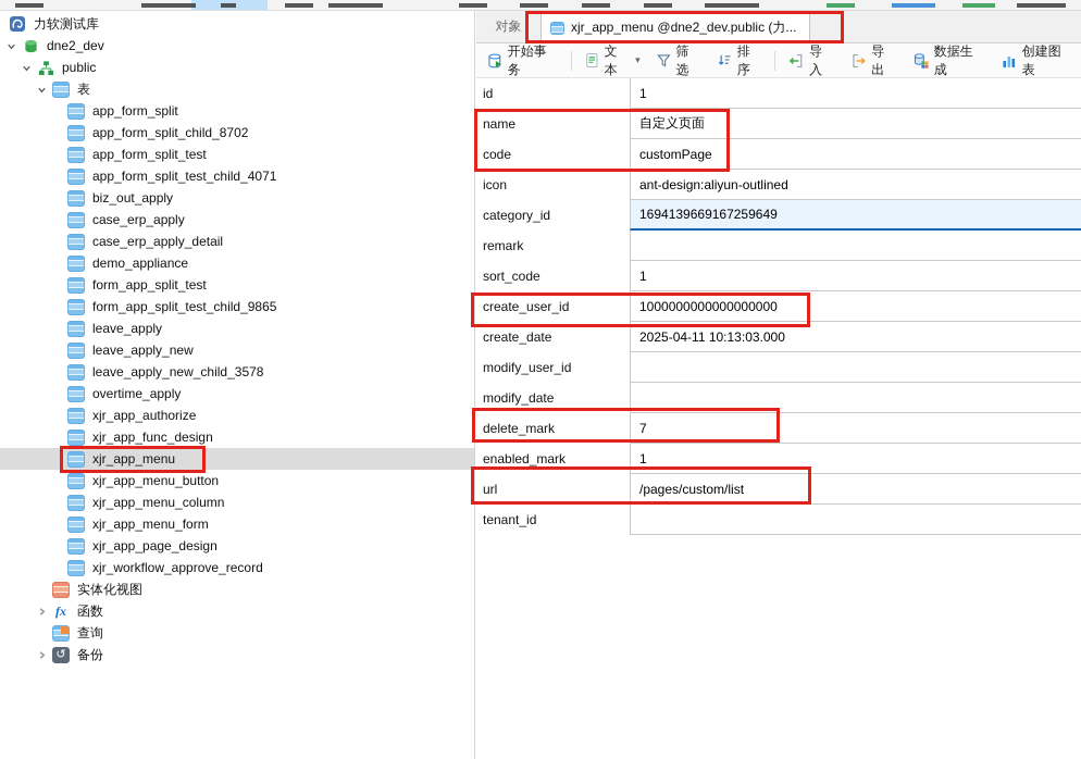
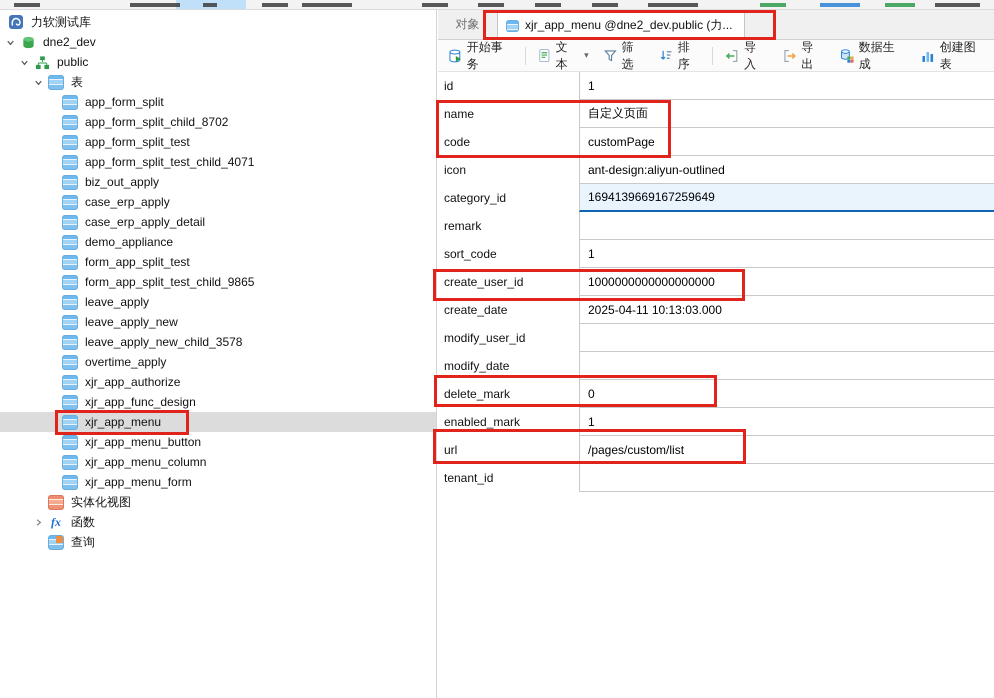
  力软测试库
  dne2_dev
  public
  表
  app_form_split
  app_form_split_child_8702
  app_form_split_test
  app_form_split_test_child_4071
  biz_out_apply
  case_erp_apply
  case_erp_apply_detail
  demo_appliance
  form_app_split_test
  form_app_split_test_child_9865
  leave_apply
  leave_apply_new
  leave_apply_new_child_3578
  overtime_apply
  xjr_app_authorize
  xjr_app_func_design
  xjr_app_menu
  xjr_app_menu_button
  xjr_app_menu_column
  xjr_app_menu_form
- xjr_app_page_design
- xjr_workflow_approve_record
  实体化视图
  函数
  查询
- 备份
  对象
  xjr_app_menu @dne2_dev.public (力...
  开始事务
  文本
  ▾
  筛选
  排序
  导入
  导出
  数据生成
  创建图表
  id
  1
  name
  自定义页面
  code
  customPage
  icon
  ant-design:aliyun-outlined
  category_id
  1694139669167259649
  remark
  sort_code
  1
  create_user_id
  1000000000000000000
  create_date
  2025-04-11 10:13:03.000
  modify_user_id
  modify_date
  delete_mark
- 7
+ 0
  enabled_mark
  1
  url
  /pages/custom/list
  tenant_id
